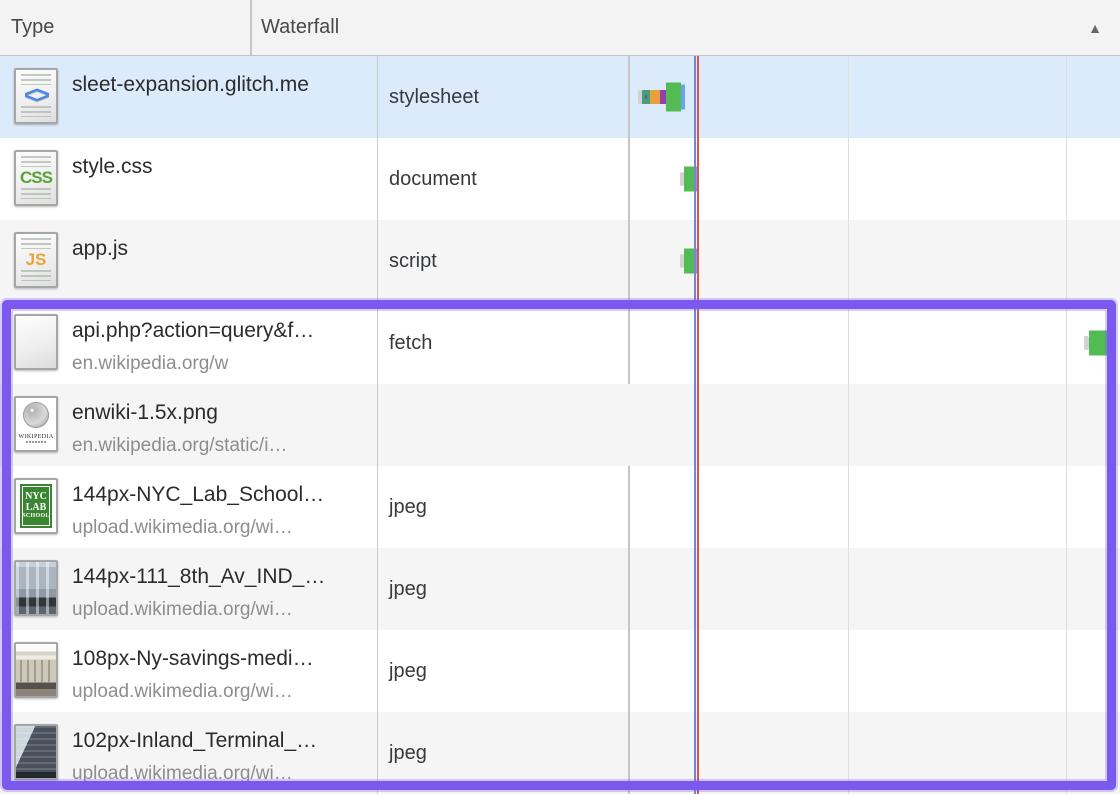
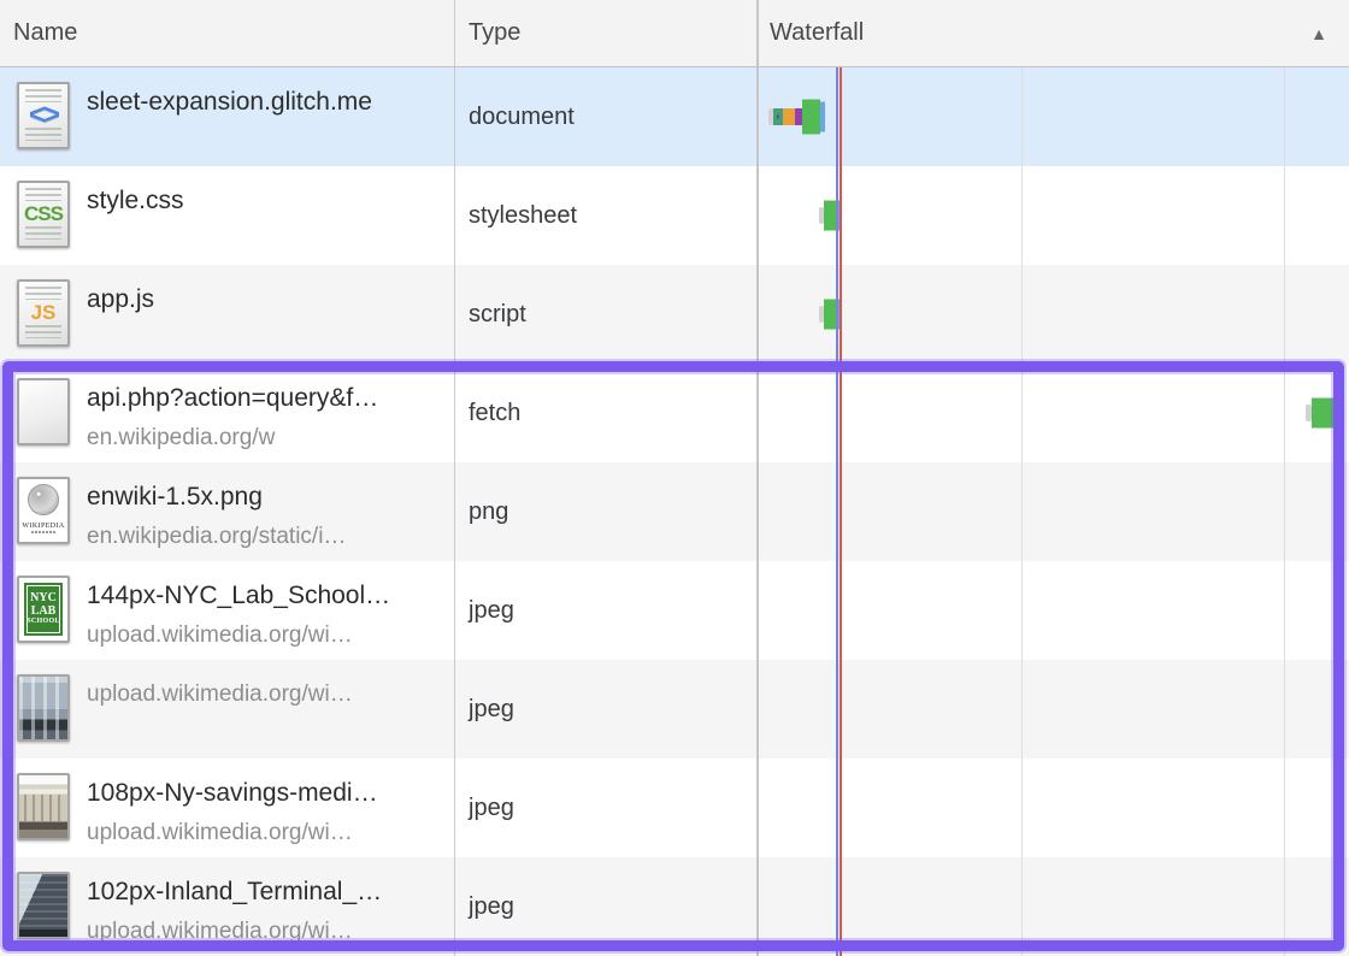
+ Name
  Type
  Waterfall
  ▲
  <>
  sleet-expansion.glitch.me
- stylesheet
+ document
  CSS
  style.css
- document
+ stylesheet
  JS
  app.js
  script
  api.php?action=query&f…
  en.wikipedia.org/w
  fetch
  enwiki-1.5x.png
  en.wikipedia.org/static/i…
+ png
  NYC
  LAB
  144px-NYC_Lab_School…
  upload.wikimedia.org/wi…
  jpeg
- 144px-111_8th_Av_IND_…
  upload.wikimedia.org/wi…
  jpeg
  108px-Ny-savings-medi…
  upload.wikimedia.org/wi…
  jpeg
  102px-Inland_Terminal_…
  upload.wikimedia.org/wi…
  jpeg
